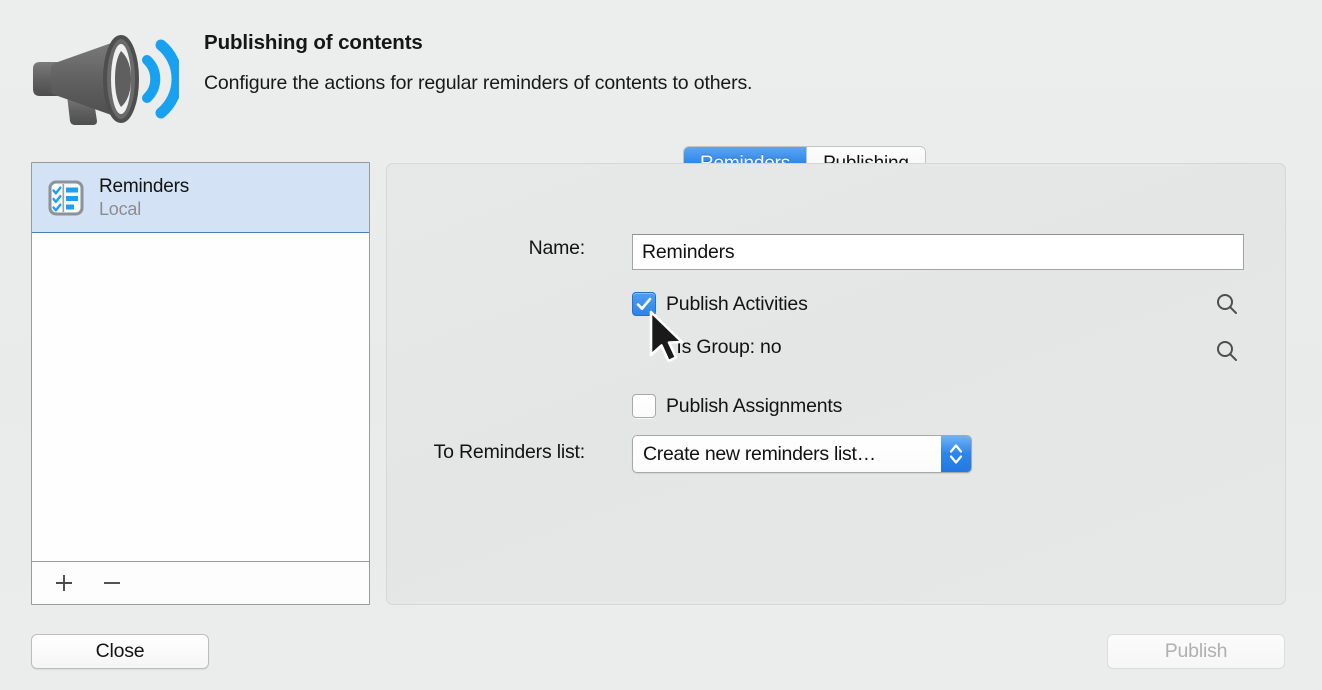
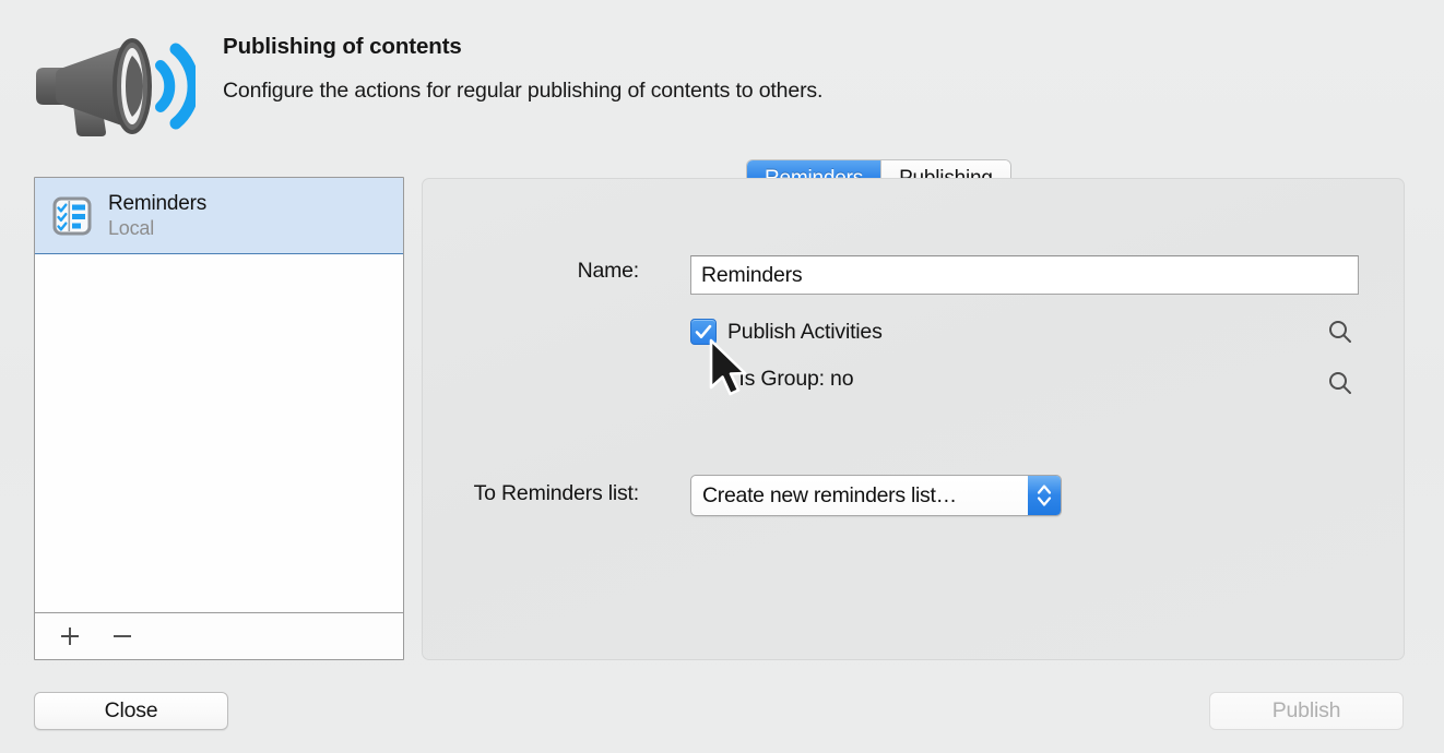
  Publishing of contents
- Configure the actions for regular reminders of contents to others.
+ Configure the actions for regular publishing of contents to others.
  Reminders
  Local
  Name:
  Reminders
  Publish Activities
  Is Group: no
- Publish Assignments
  To Reminders list:
  Create new reminders list…
  Close
  Publish
